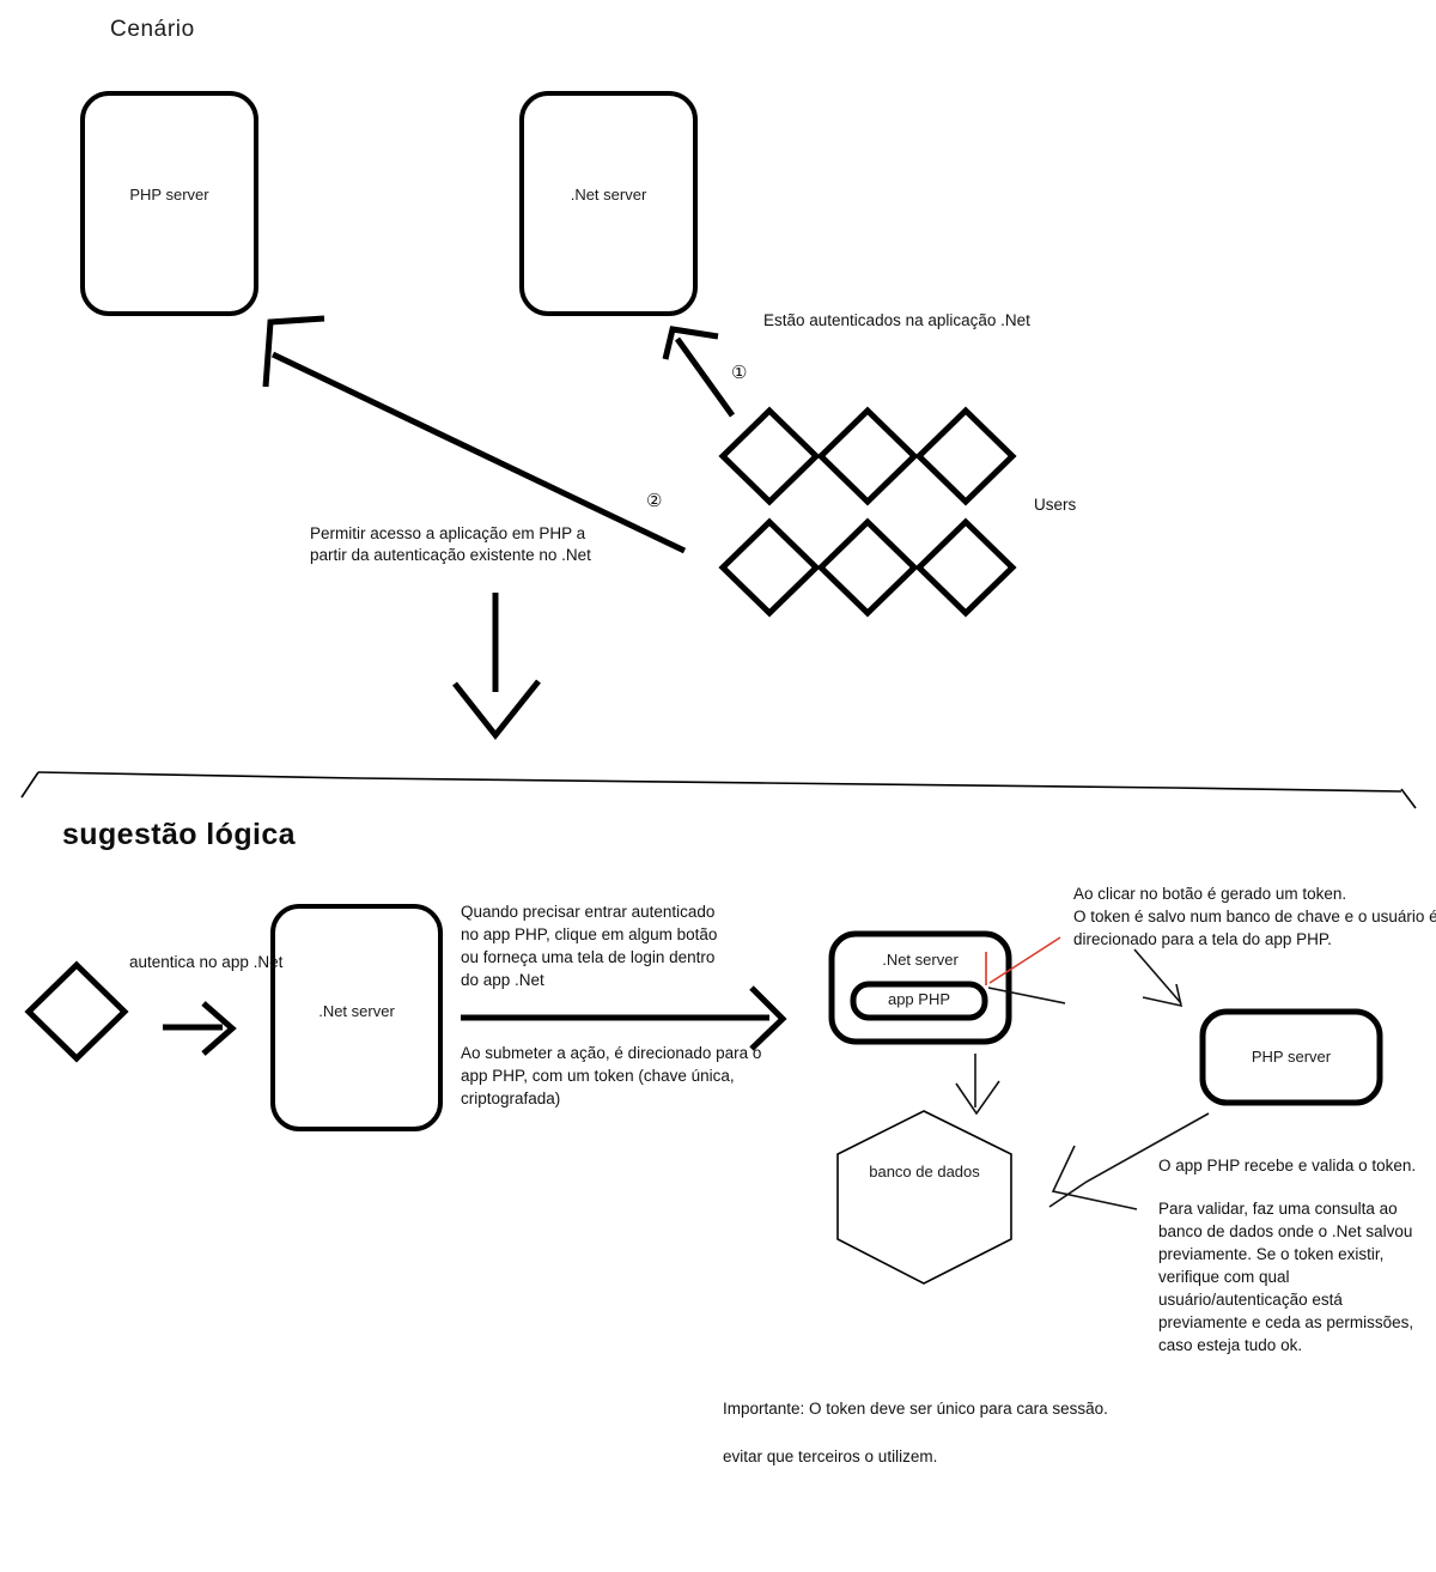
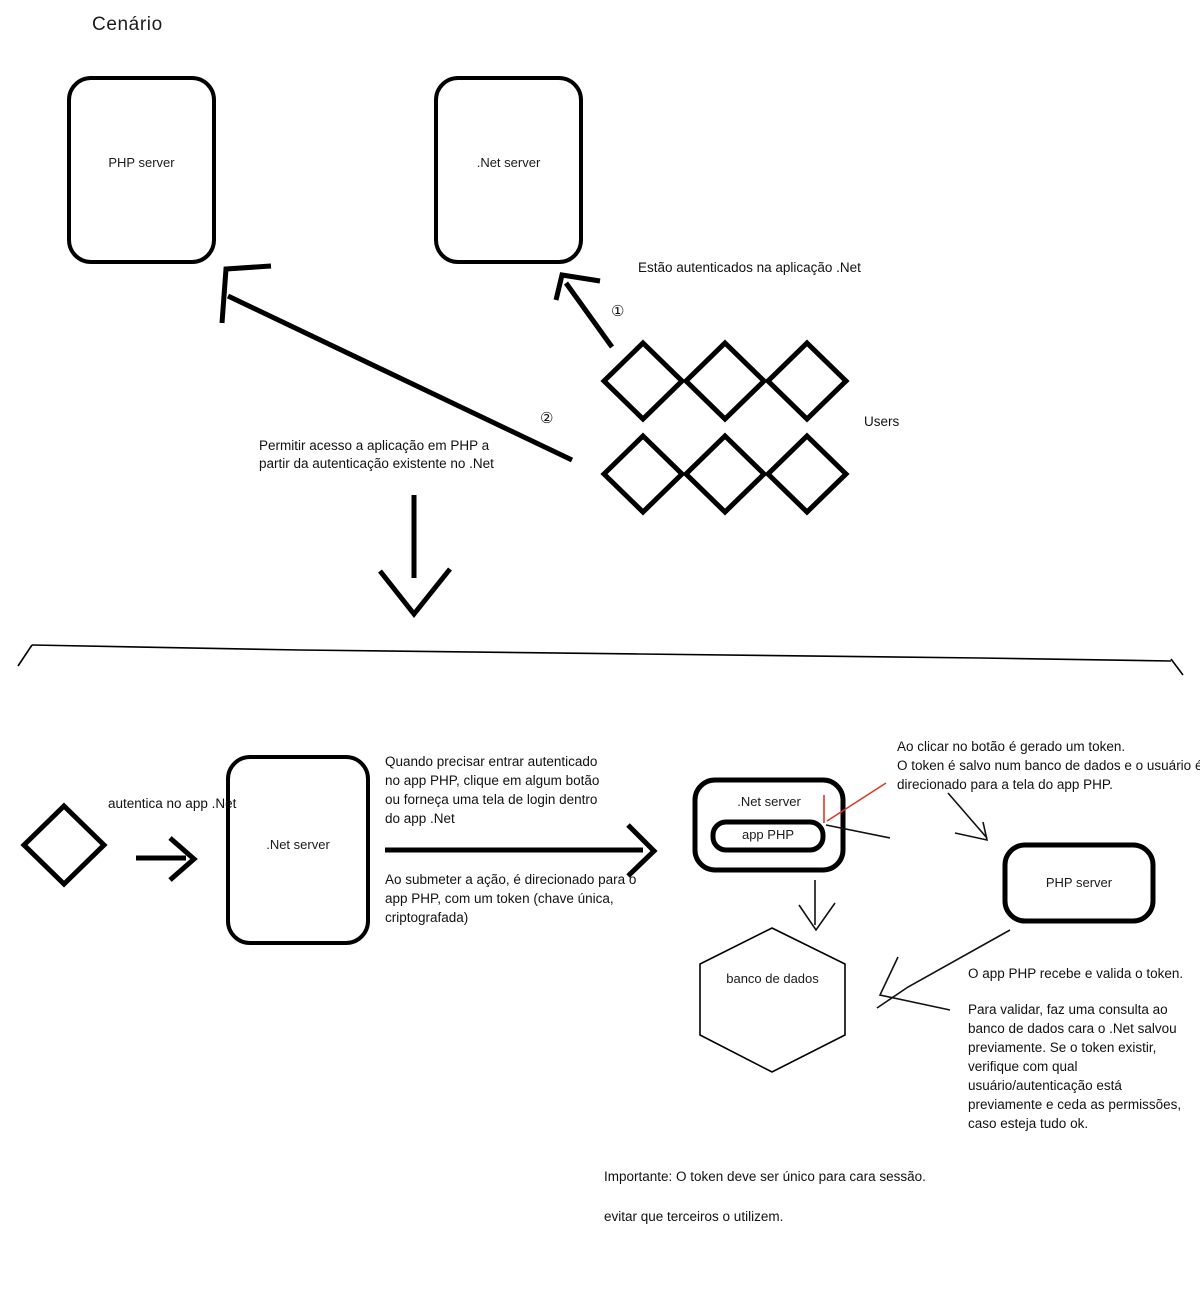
  Cenário
  PHP server
  .Net server
  Estão autenticados na aplicação .Net
  ①
  ②
  Users
  Permitir acesso a aplicação em PHP a
  partir da autenticação existente no .Net
- sugestão lógica
  autentica no app .Net
  .Net server
  Quando precisar entrar autenticado
  no app PHP, clique em algum botão
  ou forneça uma tela de login dentro
  do app .Net
  Ao submeter a ação, é direcionado para o
  app PHP, com um token (chave única,
  criptografada)
  .Net server
  app PHP
  Ao clicar no botão é gerado um token.
- O token é salvo num banco de chave e o usuário é
+ O token é salvo num banco de dados e o usuário é
  direcionado para a tela do app PHP.
  PHP server
  banco de dados
  O app PHP recebe e valida o token.
  Para validar, faz uma consulta ao
- banco de dados onde o .Net salvou
+ banco de dados cara o .Net salvou
  previamente. Se o token existir,
  verifique com qual
  usuário/autenticação está
  previamente e ceda as permissões,
  caso esteja tudo ok.
  Importante: O token deve ser único para cara sessão.
  evitar que terceiros o utilizem.
